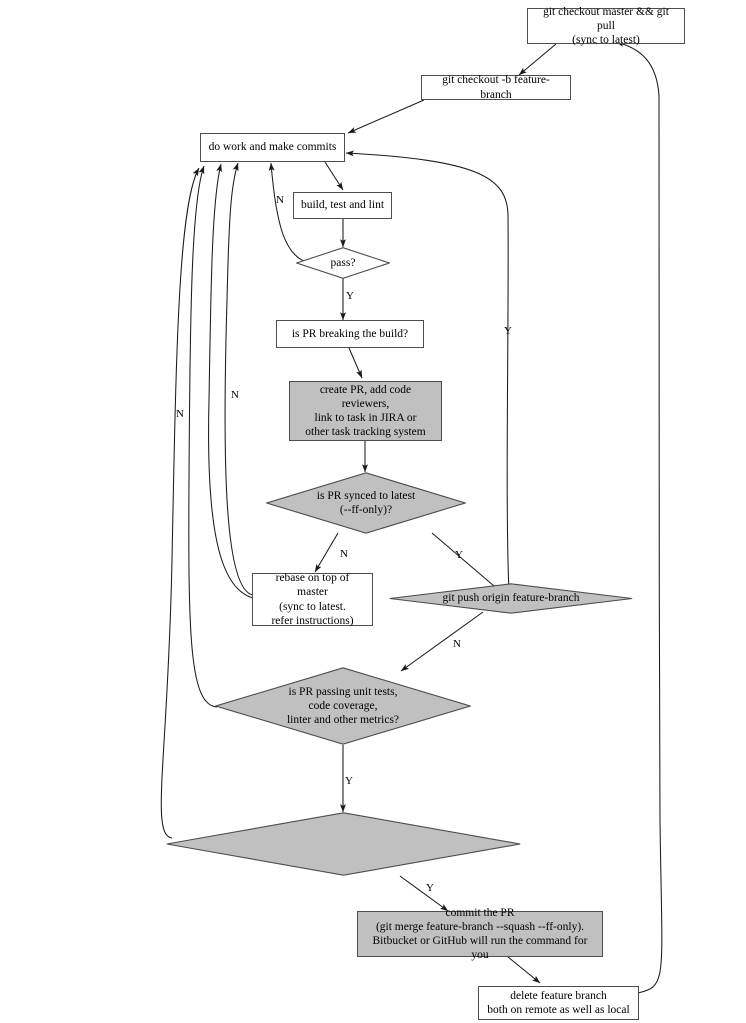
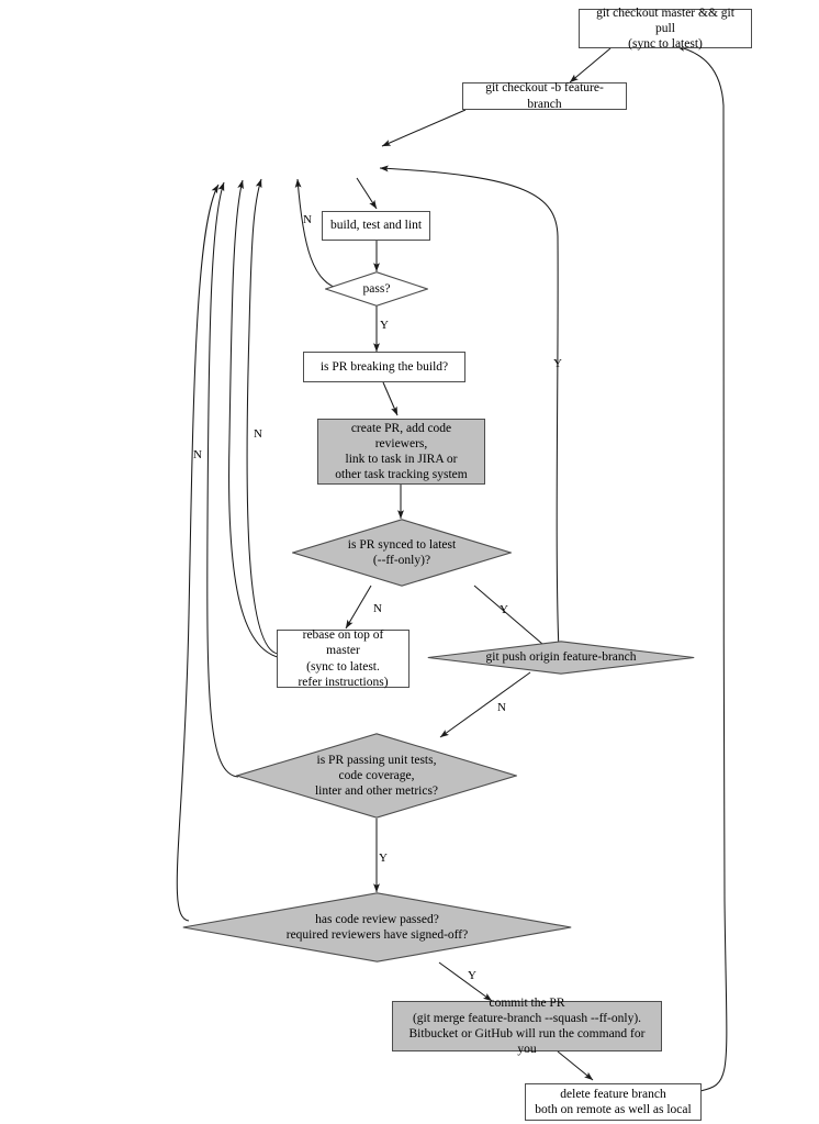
  git checkout master && git pull
  (sync to latest)
  git checkout -b feature-branch
- do work and make commits
  build, test and lint
  pass?
  is PR breaking the build?
  create PR, add code reviewers,
  link to task in JIRA or
  other task tracking system
  is PR synced to latest
  (--ff-only)?
  rebase on top of master
  (sync to latest.
  refer instructions)
  git push origin feature-branch
  is PR passing unit tests,
  code coverage,
  linter and other metrics?
+ has code review passed?
+ required reviewers have signed-off?
  commit the PR
  (git merge feature-branch --squash --ff-only).
  Bitbucket or GitHub will run the command for you
  delete feature branch
  both on remote as well as local
  N
  Y
  N
  Y
  N
  Y
  N
  Y
  N
  Y
